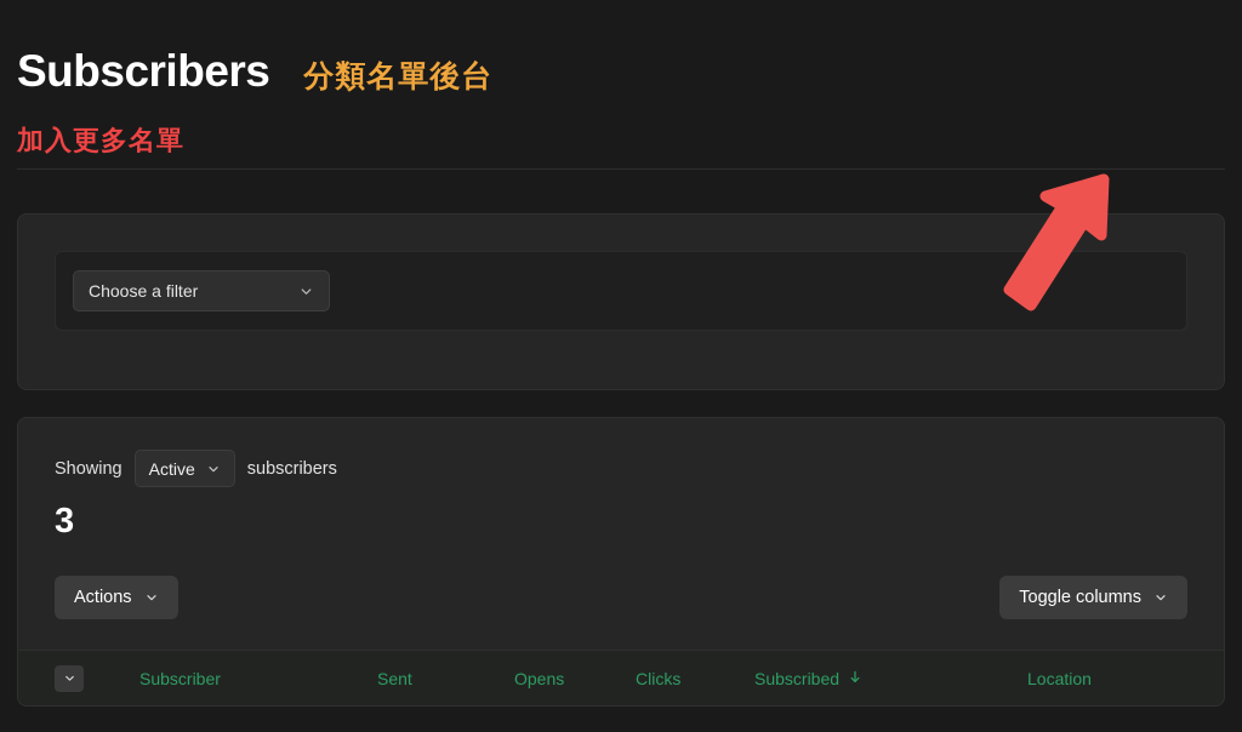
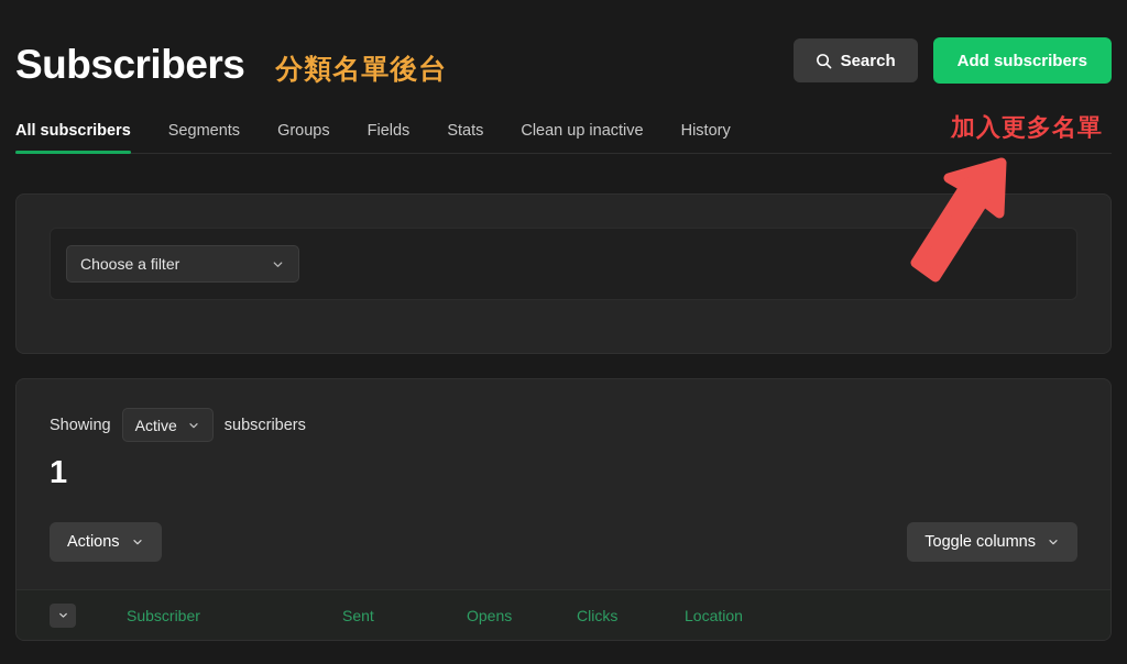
  Subscribers
  分類名單後台
+ Search
+ Add subscribers
+ All subscribers
+ Segments
+ Groups
+ Fields
+ Stats
+ Clean up inactive
+ History
  加入更多名單
  Choose a filter
  Showing
  Active
  subscribers
- 3
+ 1
  Actions
  Toggle columns
  Subscriber
  Sent
  Opens
  Clicks
- Subscribed
  Location
